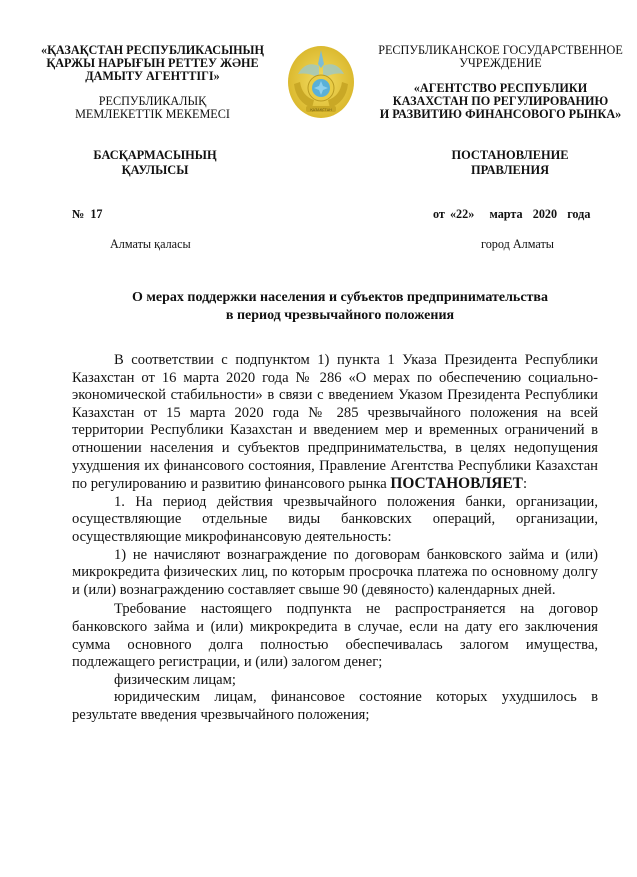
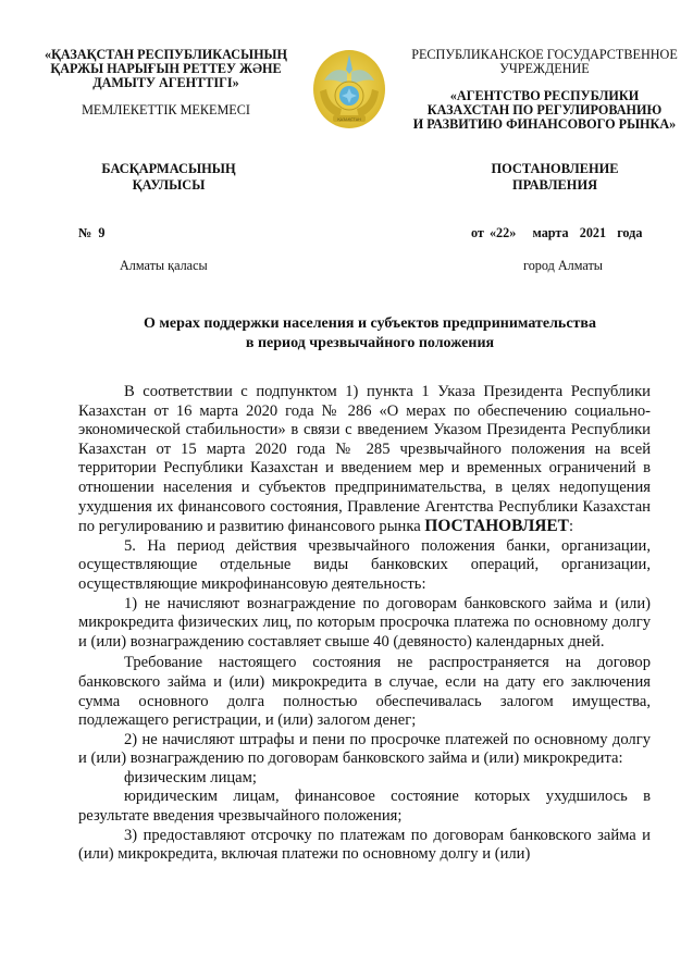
  «ҚАЗАҚСТАН РЕСПУБЛИКАСЫНЫҢ
  ҚАРЖЫ НАРЫҒЫН РЕТТЕУ ЖӘНЕ
  ДАМЫТУ АГЕНТТІГІ»
- РЕСПУБЛИКАЛЫҚ
  МЕМЛЕКЕТТІК МЕКЕМЕСІ
  БАСҚАРМАСЫНЫҢ
  ҚАУЛЫСЫ
  РЕСПУБЛИКАНСКОЕ ГОСУДАРСТВЕННОЕ
  УЧРЕЖДЕНИЕ
  «АГЕНТСТВО РЕСПУБЛИКИ
  КАЗАХСТАН ПО РЕГУЛИРОВАНИЮ
  И РАЗВИТИЮ ФИНАНСОВОГО РЫНКА»
  ПОСТАНОВЛЕНИЕ
  ПРАВЛЕНИЯ
- № 17
+ № 9
- от «22» марта 2020 года
+ от «22» марта 2021 года
  Алматы қаласы
  город Алматы
  О мерах поддержки населения и субъектов предпринимательства
  в период чрезвычайного положения
  В соответствии с подпунктом 1) пункта 1 Указа Президента Республики Казахстан от 16 марта 2020 года № 286 «О мерах по обеспечению социально-экономической стабильности» в связи с введением Указом Президента Республики Казахстан от 15 марта 2020 года № 285 чрезвычайного положения на всей территории Республики Казахстан и введением мер и временных ограничений в отношении населения и субъектов предпринимательства, в целях недопущения ухудшения их финансового состояния, Правление Агентства Республики Казахстан по регулированию и развитию финансового рынка ПОСТАНОВЛЯЕТ:
- 1. На период действия чрезвычайного положения банки, организации, осуществляющие отдельные виды банковских операций, организации, осуществляющие микрофинансовую деятельность:
+ 5. На период действия чрезвычайного положения банки, организации, осуществляющие отдельные виды банковских операций, организации, осуществляющие микрофинансовую деятельность:
- 1) не начисляют вознаграждение по договорам банковского займа и (или) микрокредита физических лиц, по которым просрочка платежа по основному долгу и (или) вознаграждению составляет свыше 90 (девяносто) календарных дней.
+ 1) не начисляют вознаграждение по договорам банковского займа и (или) микрокредита физических лиц, по которым просрочка платежа по основному долгу и (или) вознаграждению составляет свыше 40 (девяносто) календарных дней.
- Требование настоящего подпункта не распространяется на договор банковского займа и (или) микрокредита в случае, если на дату его заключения сумма основного долга полностью обеспечивалась залогом имущества, подлежащего регистрации, и (или) залогом денег;
+ Требование настоящего состояния не распространяется на договор банковского займа и (или) микрокредита в случае, если на дату его заключения сумма основного долга полностью обеспечивалась залогом имущества, подлежащего регистрации, и (или) залогом денег;
+ 2) не начисляют штрафы и пени по просрочке платежей по основному долгу и (или) вознаграждению по договорам банковского займа и (или) микрокредита:
  физическим лицам;
  юридическим лицам, финансовое состояние которых ухудшилось в результате введения чрезвычайного положения;
+ 3) предоставляют отсрочку по платежам по договорам банковского займа и (или) микрокредита, включая платежи по основному долгу и (или)
